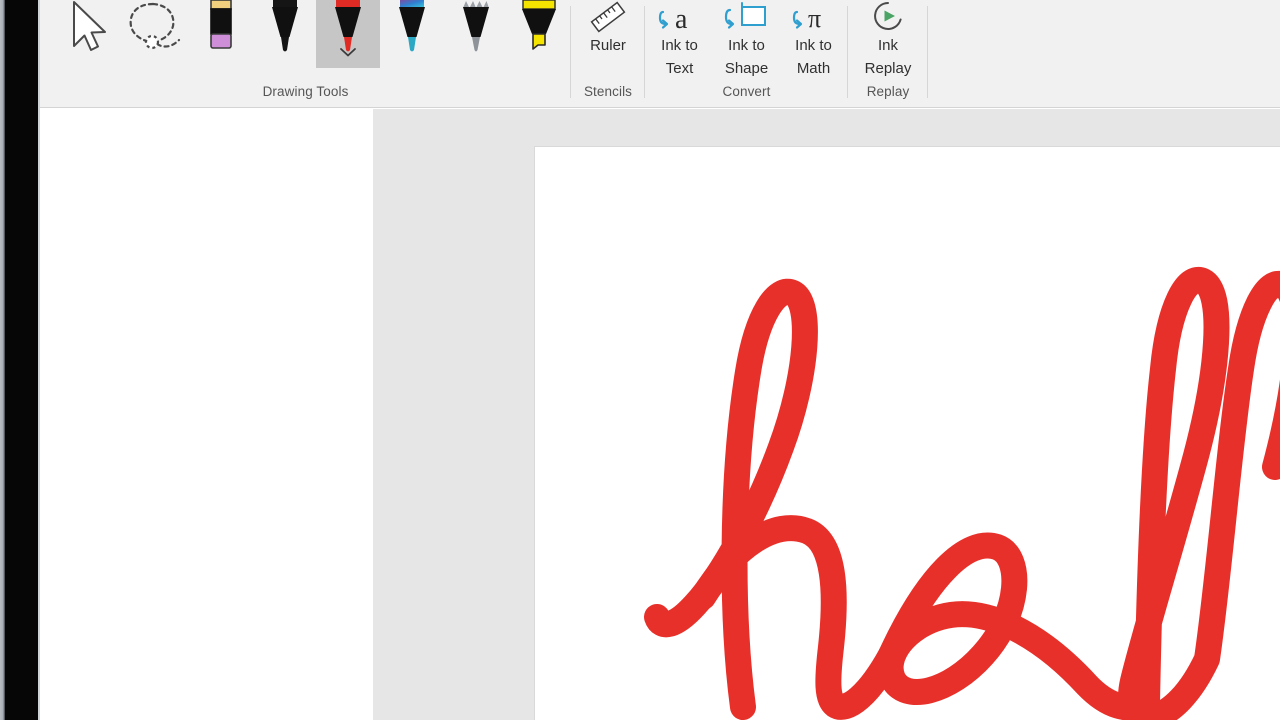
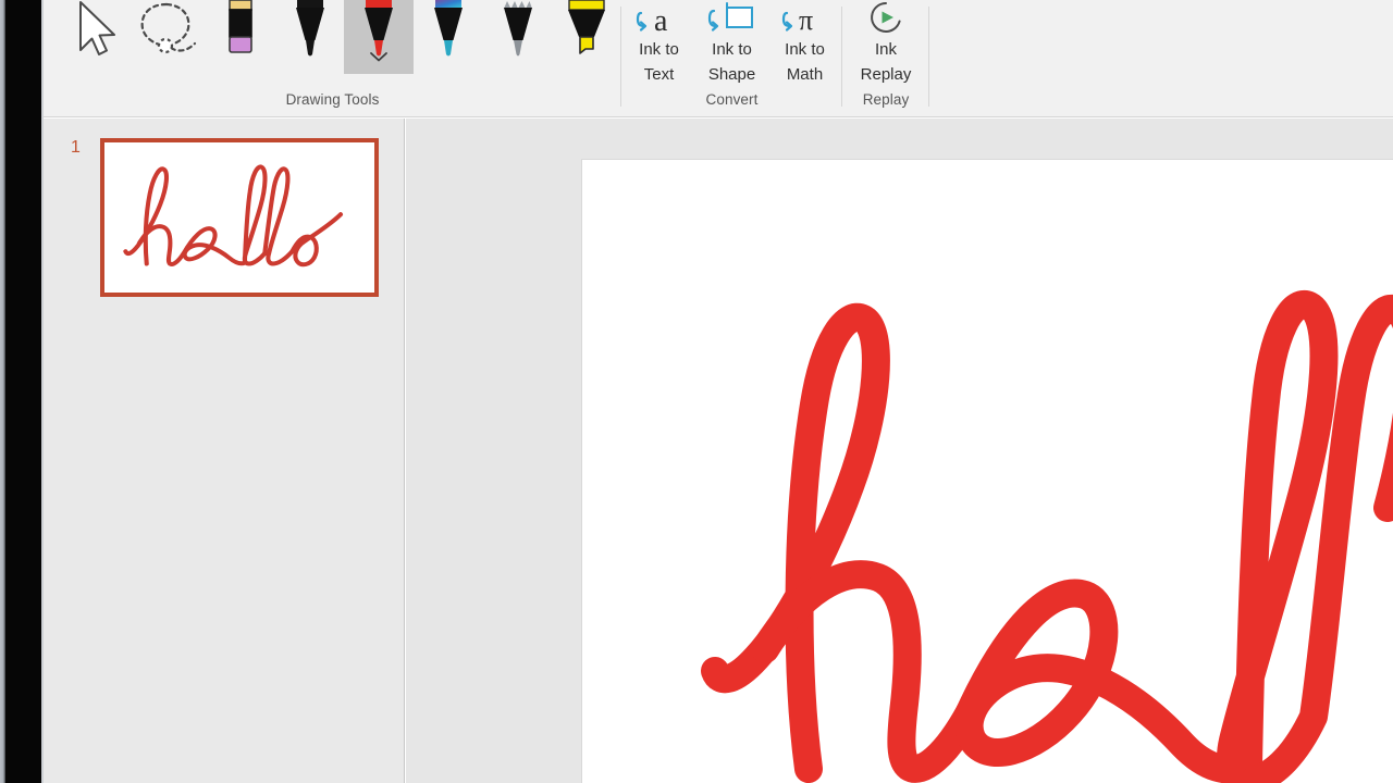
  Drawing Tools
- Ruler
- Stencils
  a
  Ink to
  Text
  Ink to
  Shape
  π
  Ink to
  Math
  Convert
  Ink
  Replay
  Replay
+ 1
